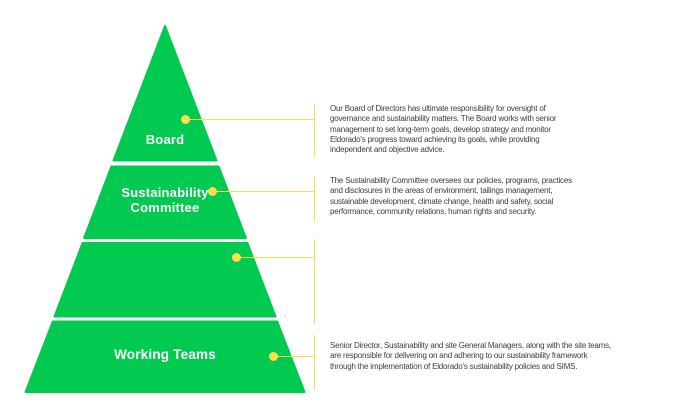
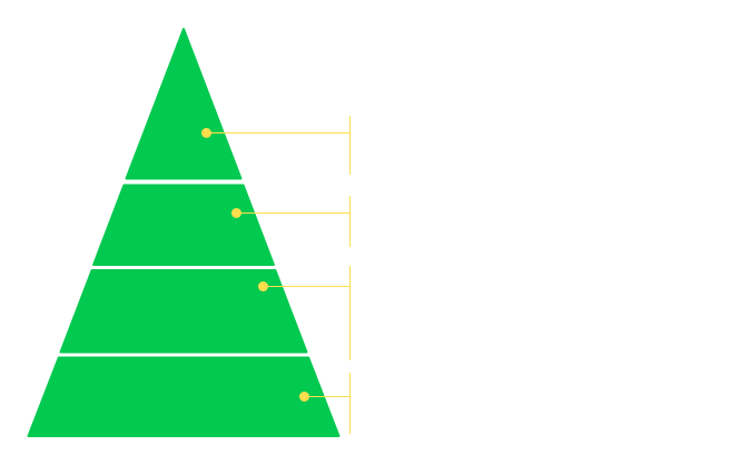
- Board
- Sustainability
- Committee
- Working Teams
- Our Board of Directors has ultimate responsibility for oversight of
- governance and sustainability matters. The Board works with senior
- management to set long-term goals, develop strategy and monitor
- Eldorado's progress toward achieving its goals, while providing
- independent and objective advice.
- The Sustainability Committee oversees our policies, programs, practices
- and disclosures in the areas of environment, tailings management,
- sustainable development, climate change, health and safety, social
- performance, community relations, human rights and security.
- Senior Director, Sustainability and site General Managers, along with the site teams,
- are responsible for delivering on and adhering to our sustainability framework
- through the implementation of Eldorado's sustainability policies and SIMS.
